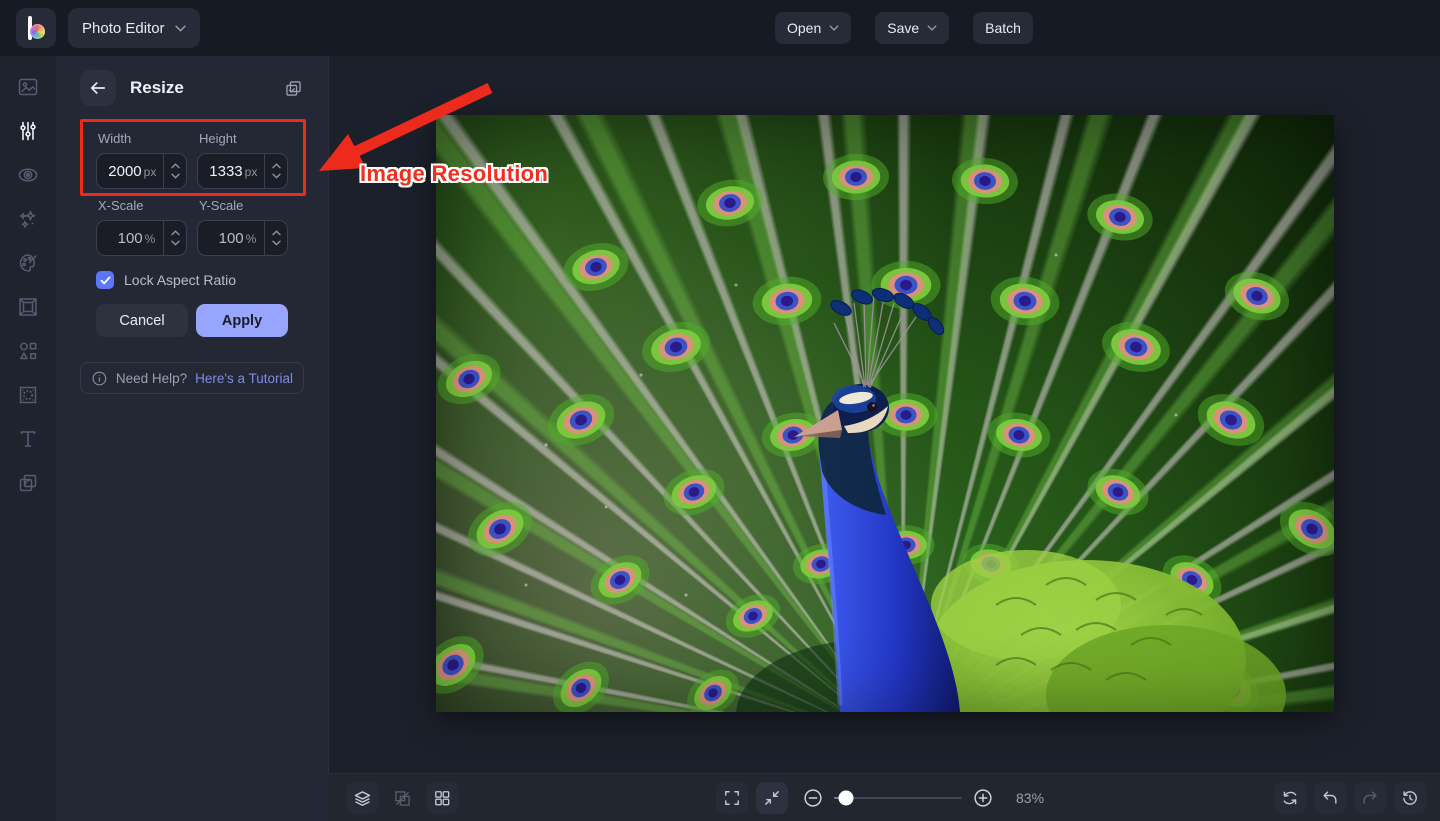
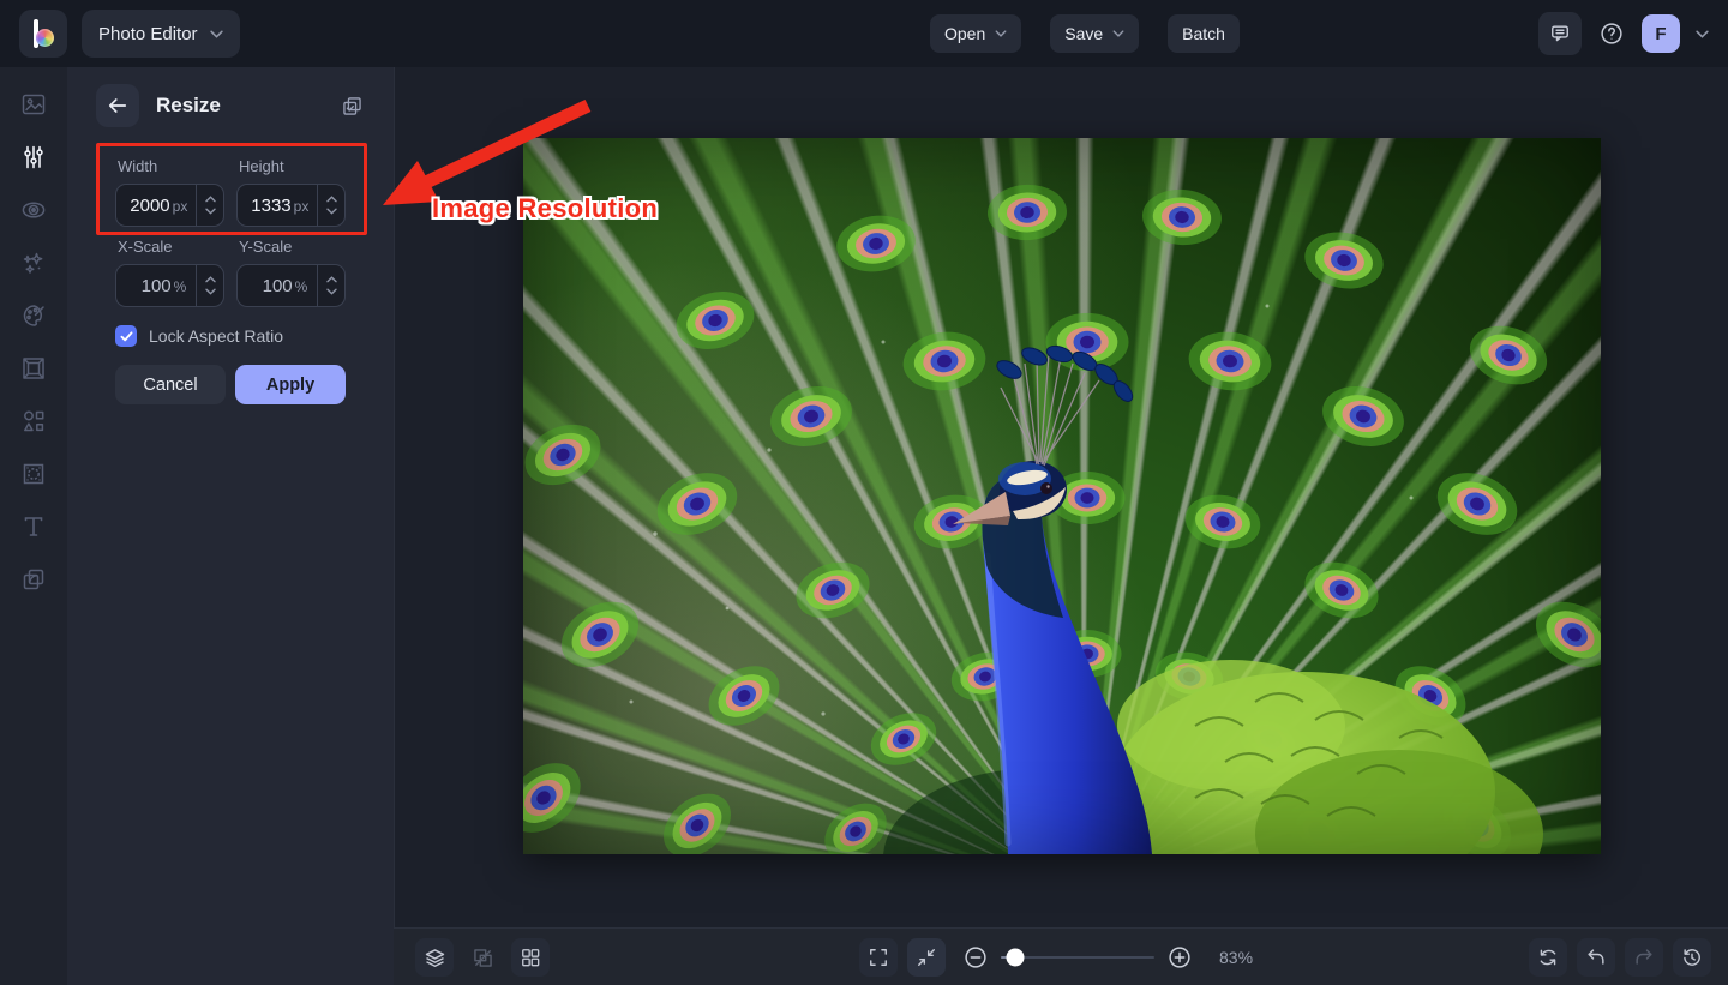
  Photo Editor
  Open
  Save
  Batch
+ F
  Resize
  Width
  Height
  2000
  px
  1333
  px
  X-Scale
  Y-Scale
  100
  %
  100
  %
  Lock Aspect Ratio
  Cancel
  Apply
- Need Help?
- Here's a Tutorial
  83%
  Image Resolution
